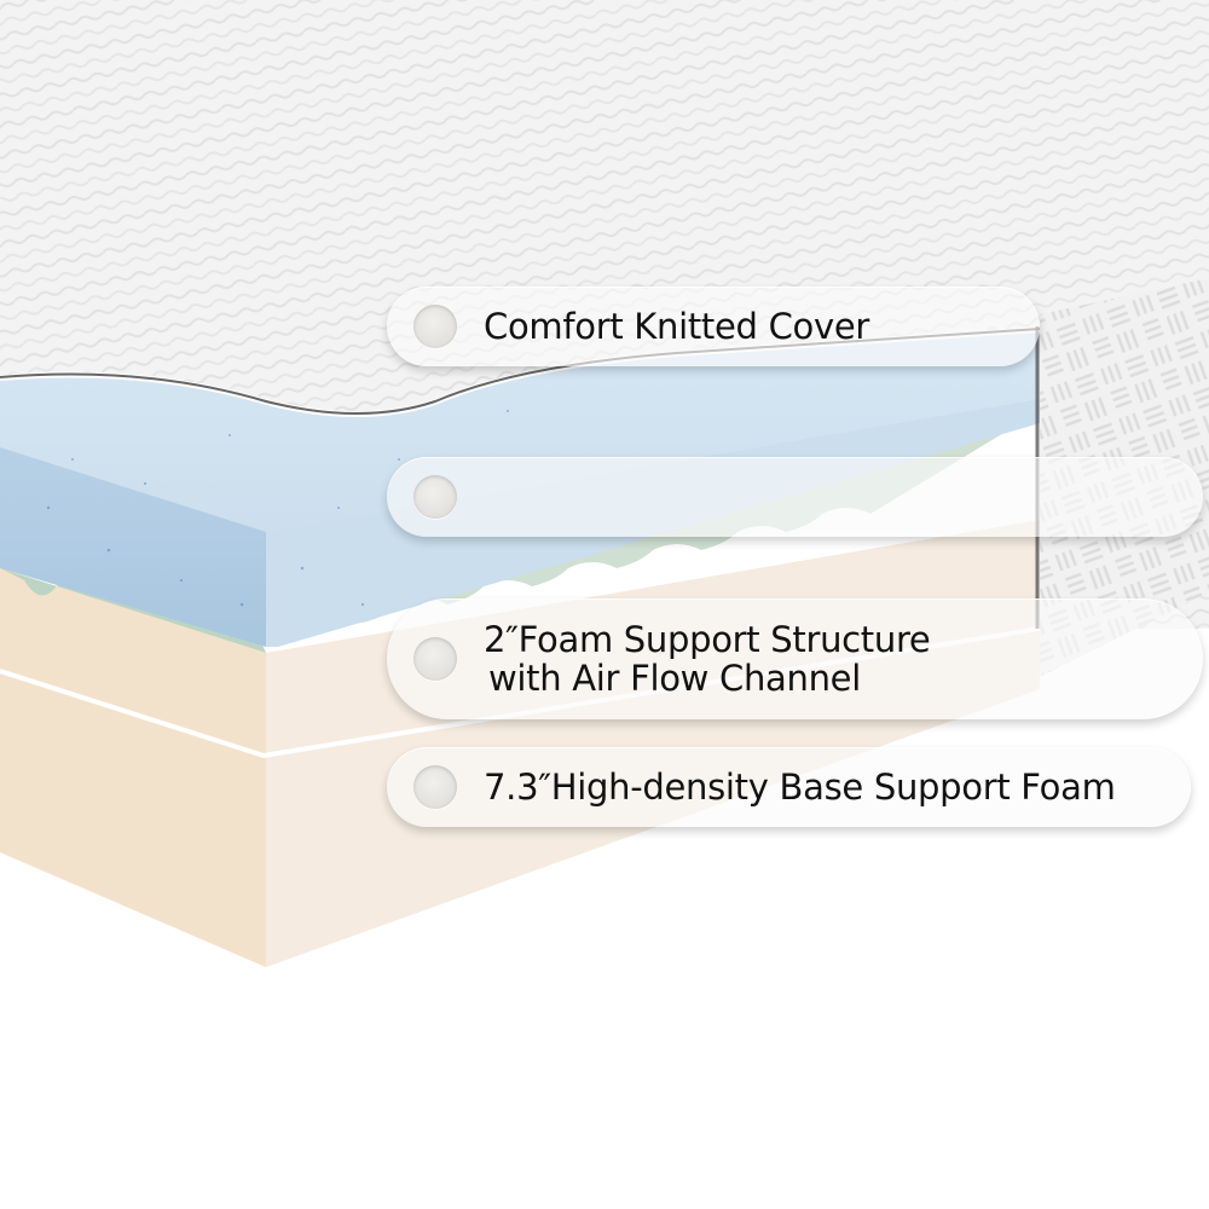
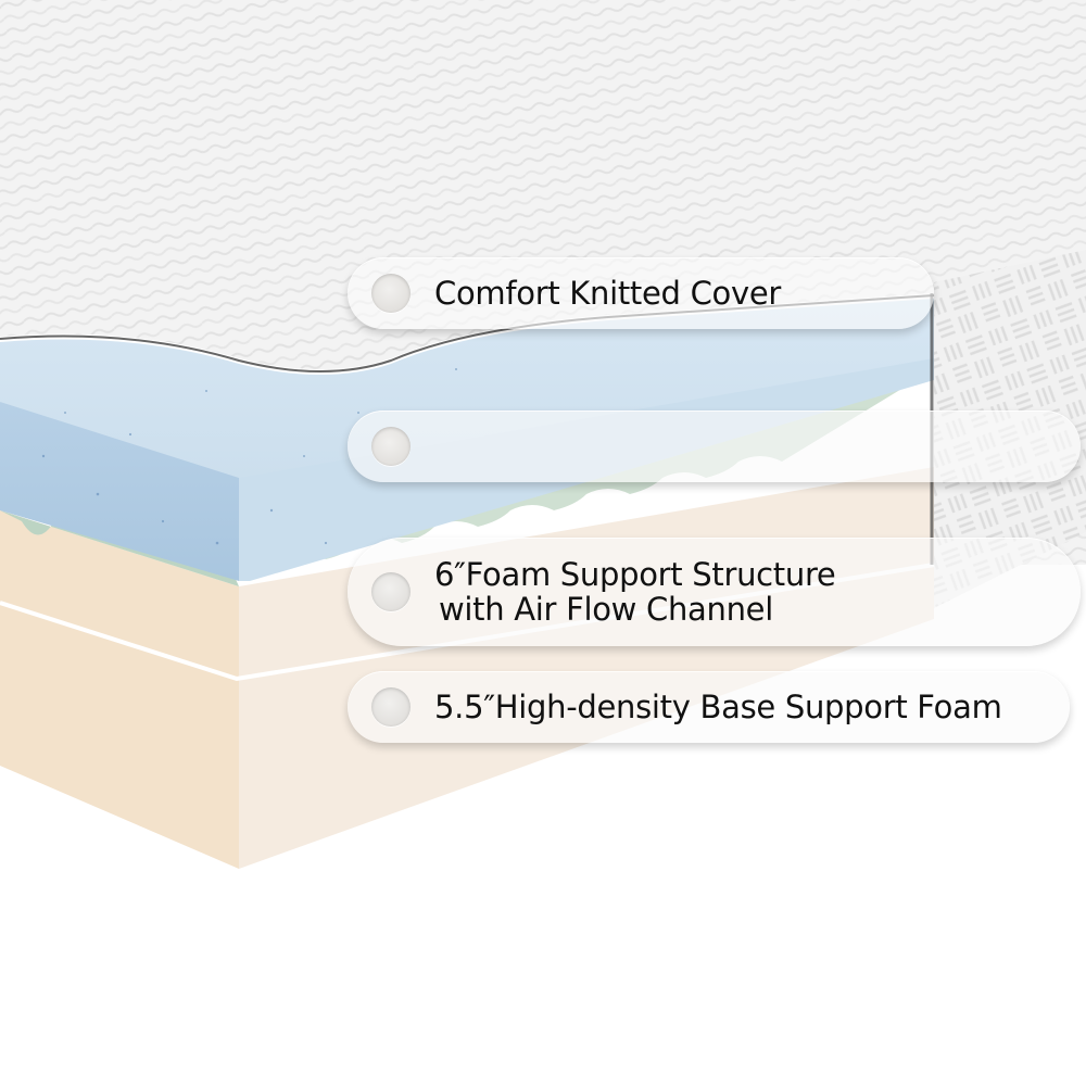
  Comfort Knitted Cover
- 2″Foam Support Structure
+ 6″Foam Support Structure
  with Air Flow Channel
- 7.3″High-density Base Support Foam
+ 5.5″High-density Base Support Foam
